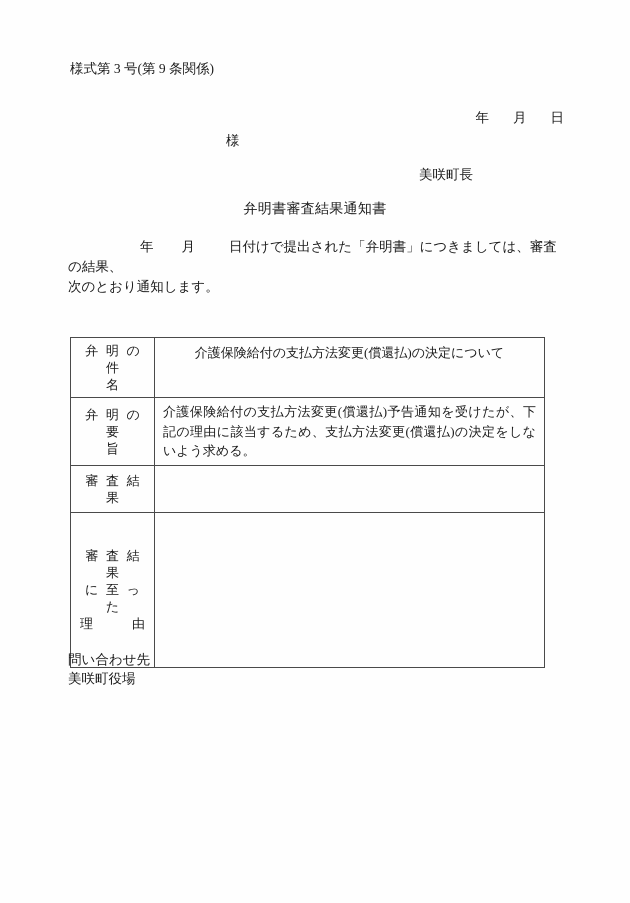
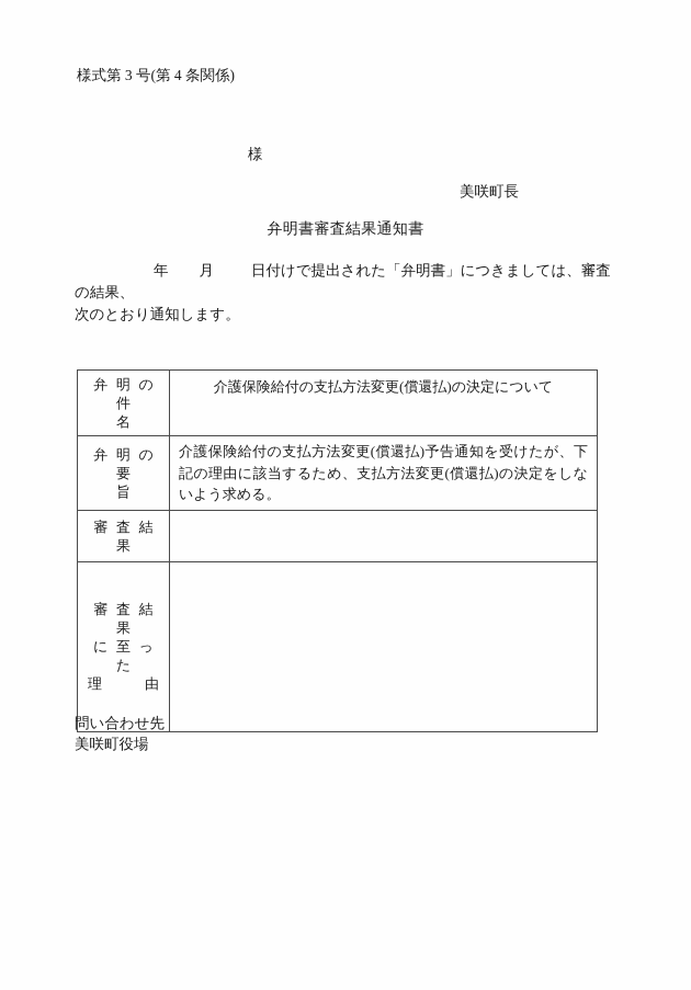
- 様式第 3 号(第 9 条関係)
+ 様式第 3 号(第 4 条関係)
- 年 月 日
  様
  美咲町長
  弁明書審査結果通知書
  年 月 日付けで提出された「弁明書」につきましては、審査の結果、
  次のとおり通知します。
  弁 明 の 件 名	介護保険給付の支払方法変更(償還払)の決定について
  弁 明 の 要 旨	介護保険給付の支払方法変更(償還払)予告通知を受けたが、下記の理由に該当するため、支払方法変更(償還払)の決定をしないよう求める。
  審 査 結 果
  審 査 結 果 に 至 っ た 理 由
  問い合わせ先
  美咲町役場
